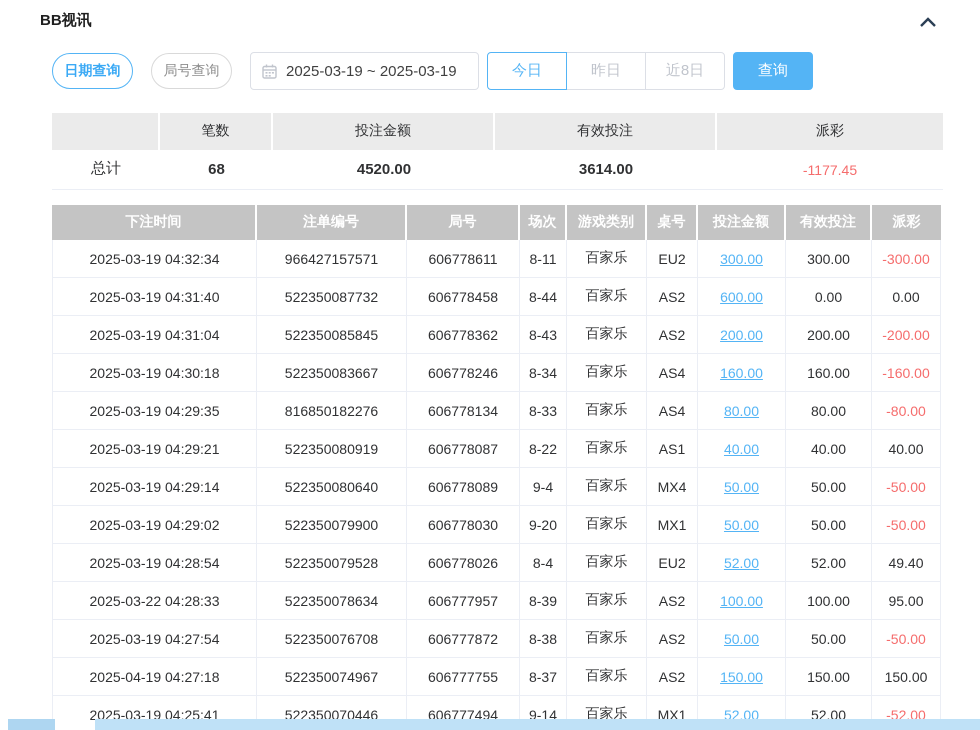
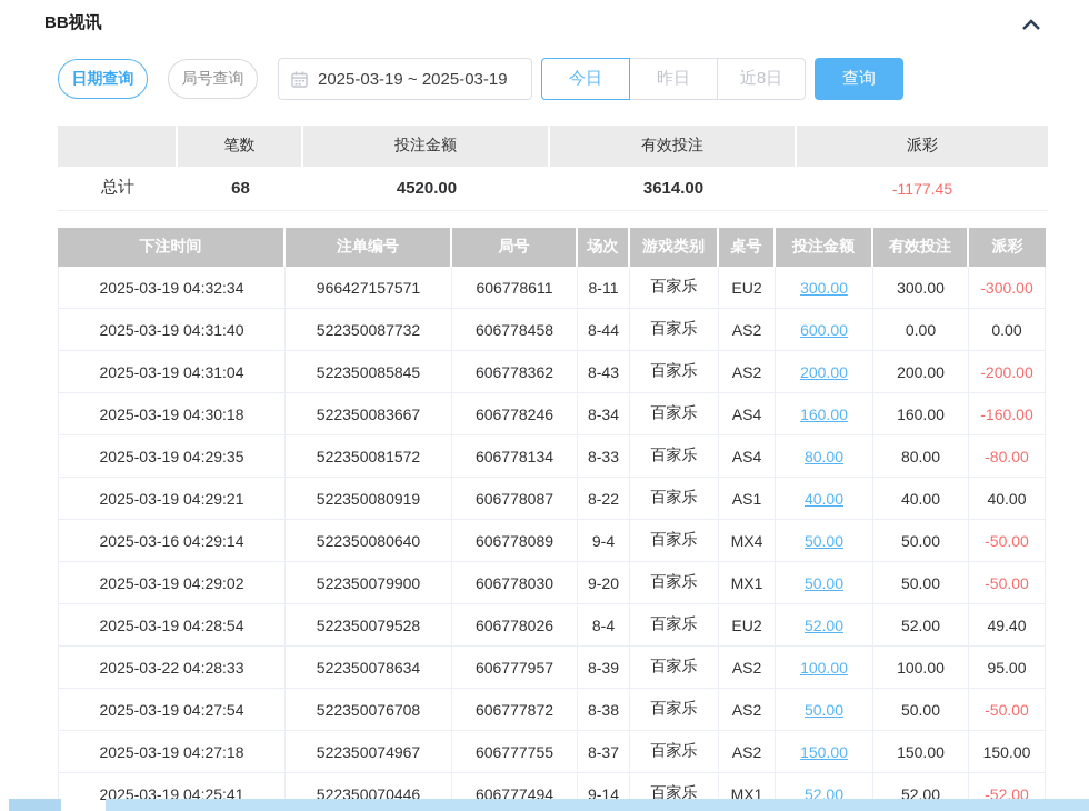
  BB视讯
  日期查询
  局号查询
  2025-03-19 ~ 2025-03-19
  今日
  昨日
  近8日
  查询
  笔数
  投注金额
  有效投注
  派彩
  总计
  68
  4520.00
  3614.00
  -1177.45
  下注时间
  注单编号
  局号
  场次
  游戏类别
  桌号
  投注金额
  有效投注
  派彩
  2025-03-19 04:32:34
  966427157571
  606778611
  8-11
  百家乐
  EU2
  300.00
  300.00
  -300.00
  2025-03-19 04:31:40
  522350087732
  606778458
  8-44
  百家乐
  AS2
  600.00
  0.00
  0.00
  2025-03-19 04:31:04
  522350085845
  606778362
  8-43
  百家乐
  AS2
  200.00
  200.00
  -200.00
  2025-03-19 04:30:18
  522350083667
  606778246
  8-34
  百家乐
  AS4
  160.00
  160.00
  -160.00
  2025-03-19 04:29:35
- 816850182276
+ 522350081572
  606778134
  8-33
  百家乐
  AS4
  80.00
  80.00
  -80.00
  2025-03-19 04:29:21
  522350080919
  606778087
  8-22
  百家乐
  AS1
  40.00
  40.00
  40.00
- 2025-03-19 04:29:14
+ 2025-03-16 04:29:14
  522350080640
  606778089
  9-4
  百家乐
  MX4
  50.00
  50.00
  -50.00
  2025-03-19 04:29:02
  522350079900
  606778030
  9-20
  百家乐
  MX1
  50.00
  50.00
  -50.00
  2025-03-19 04:28:54
  522350079528
  606778026
  8-4
  百家乐
  EU2
  52.00
  52.00
  49.40
  2025-03-22 04:28:33
  522350078634
  606777957
  8-39
  百家乐
  AS2
  100.00
  100.00
  95.00
  2025-03-19 04:27:54
  522350076708
  606777872
  8-38
  百家乐
  AS2
  50.00
  50.00
  -50.00
- 2025-04-19 04:27:18
+ 2025-03-19 04:27:18
  522350074967
  606777755
  8-37
  百家乐
  AS2
  150.00
  150.00
  150.00
  2025-03-19 04:25:41
  522350070446
  606777494
  9-14
  百家乐
  MX1
  52.00
  52.00
  -52.00
